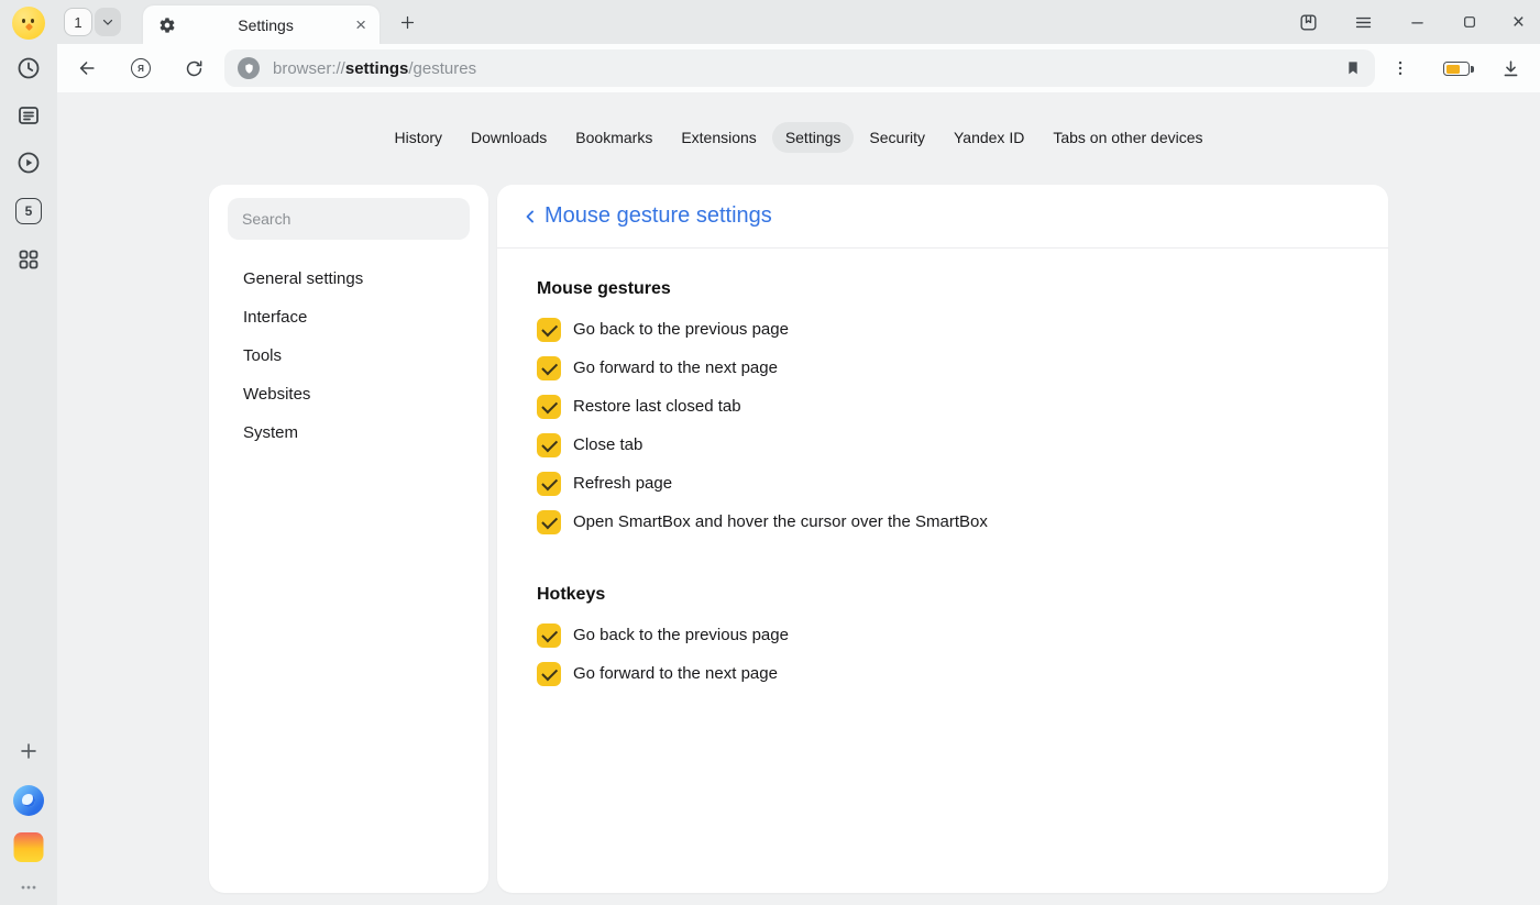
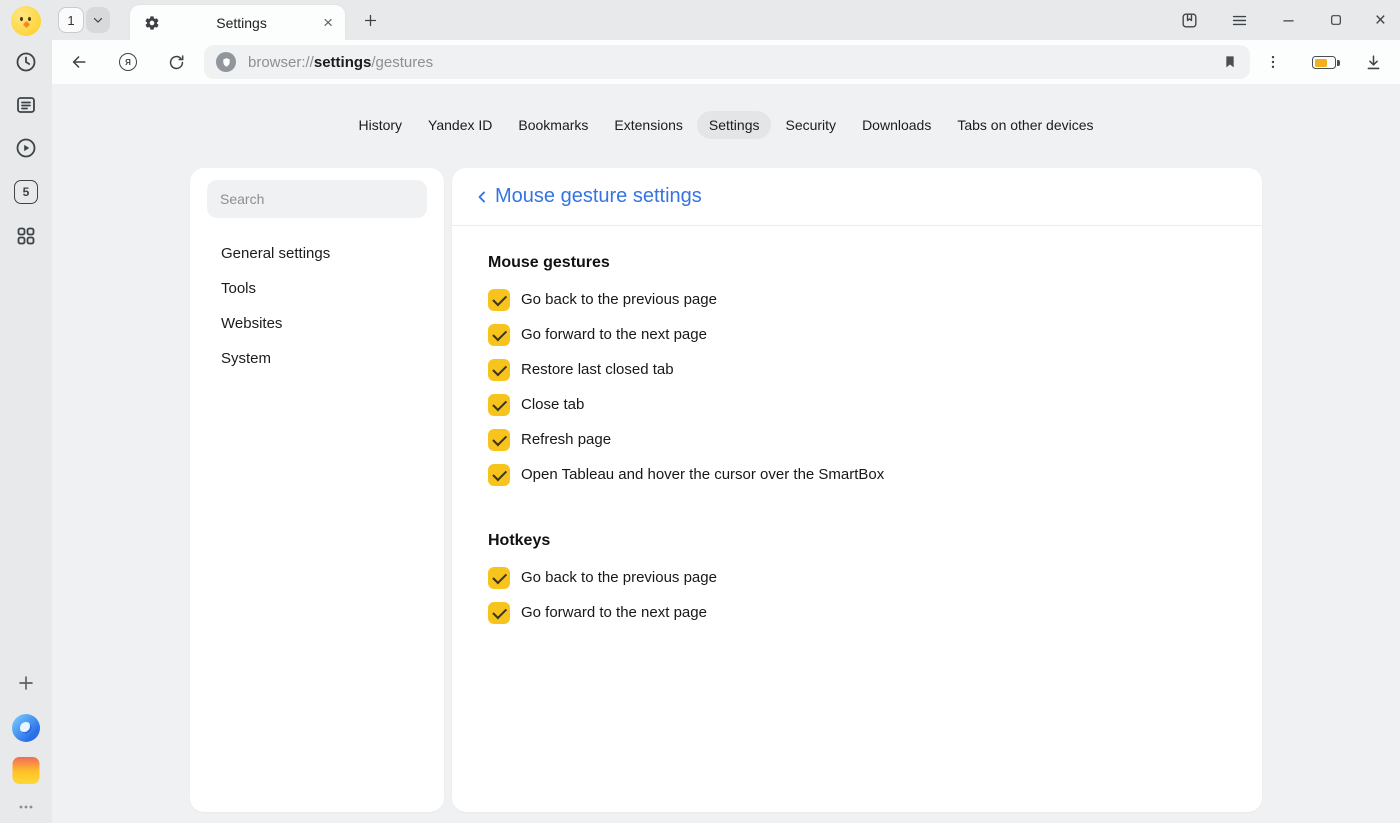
  5
  1
  Settings
  ×
  ×
  Я
  browser://settings/gestures
  History
- Downloads
+ Yandex ID
  Bookmarks
  Extensions
  Settings
  Security
- Yandex ID
+ Downloads
  Tabs on other devices
  Search
  General settings
- Interface
  Tools
  Websites
  System
  Mouse gesture settings
  Mouse gestures
  Go back to the previous page
  Go forward to the next page
  Restore last closed tab
  Close tab
  Refresh page
- Open SmartBox and hover the cursor over the SmartBox
+ Open Tableau and hover the cursor over the SmartBox
  Hotkeys
  Go back to the previous page
  Go forward to the next page
